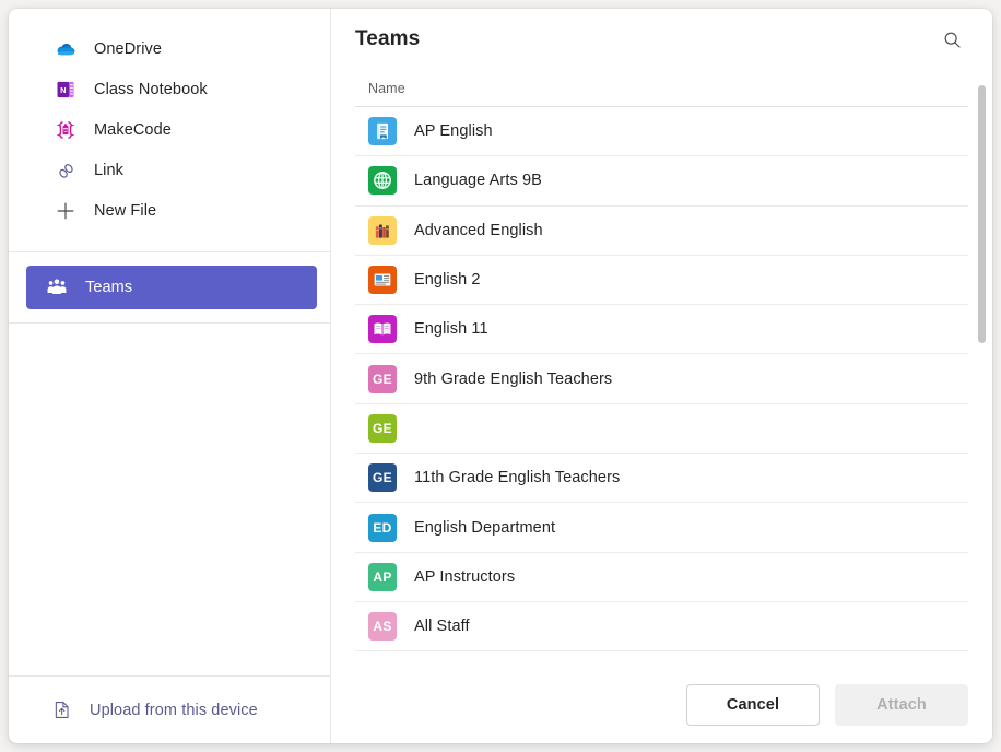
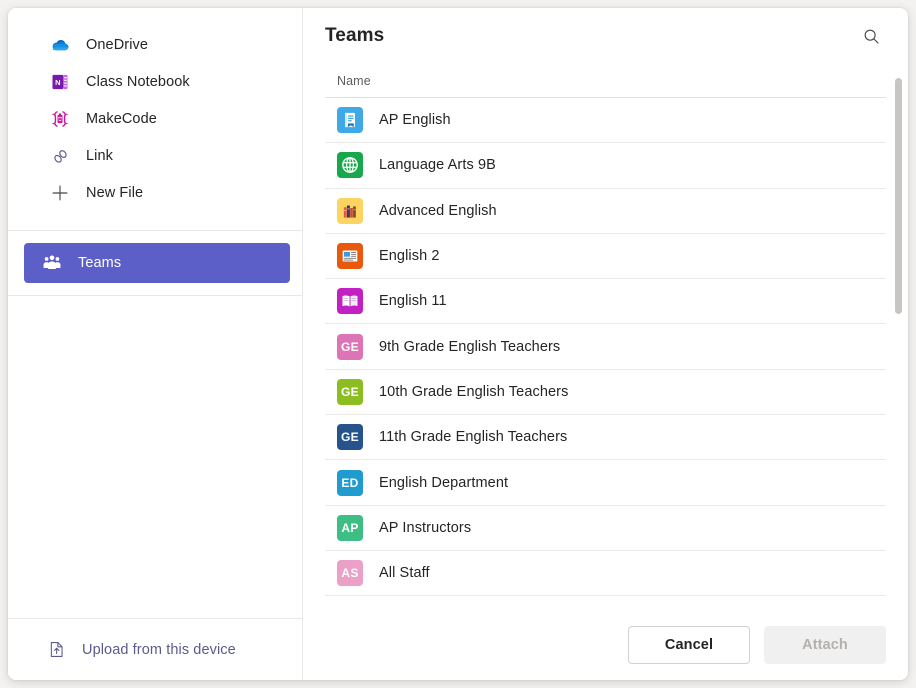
  OneDrive
  N
  Class Notebook
  MakeCode
  Link
  New File
  Teams
  Upload from this device
  Teams
  Name
  AP English
  Language Arts 9B
  Advanced English
  English 2
  English 11
  GE
  9th Grade English Teachers
  GE
+ 10th Grade English Teachers
  GE
  11th Grade English Teachers
  ED
  English Department
  AP
  AP Instructors
  AS
  All Staff
  Cancel
  Attach
